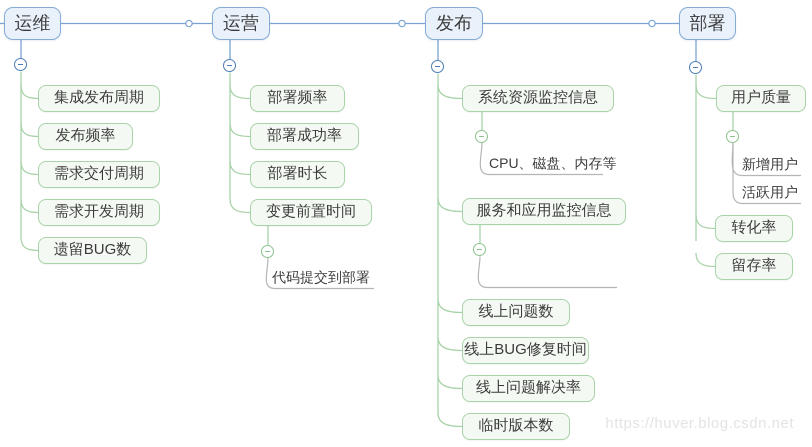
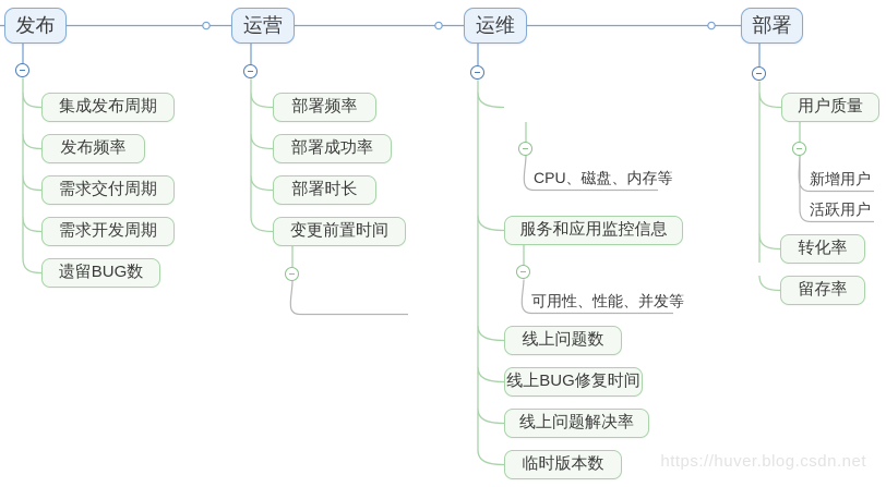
- 运维
+ 发布
  运营
- 发布
+ 运维
  部署
  集成发布周期
  发布频率
  需求交付周期
  需求开发周期
  遗留BUG数
  部署频率
  部署成功率
  部署时长
  变更前置时间
- 代码提交到部署
- 系统资源监控信息
  CPU、磁盘、内存等
  服务和应用监控信息
+ 可用性、性能、并发等
  线上问题数
  线上BUG修复时间
  线上问题解决率
  临时版本数
  用户质量
  新增用户
  活跃用户
  转化率
  留存率
  https://huver.blog.csdn.net
